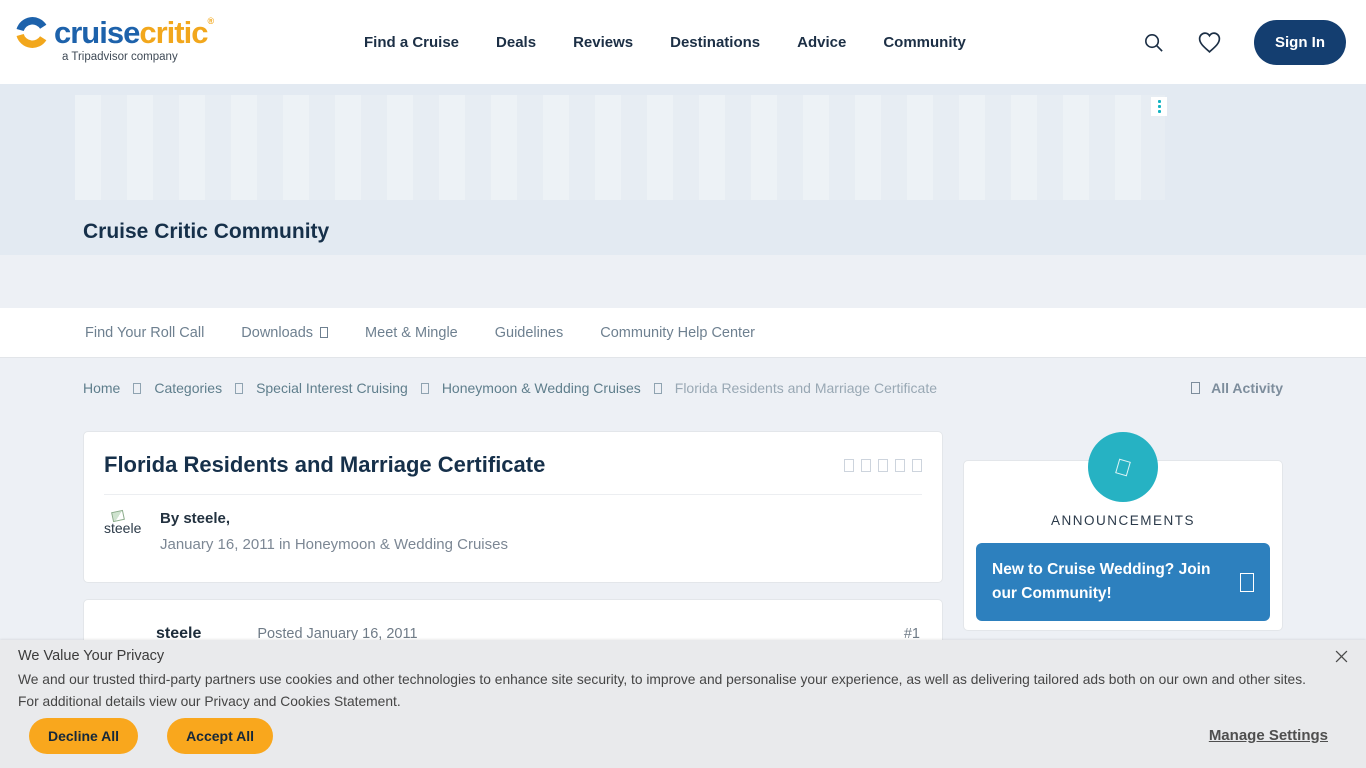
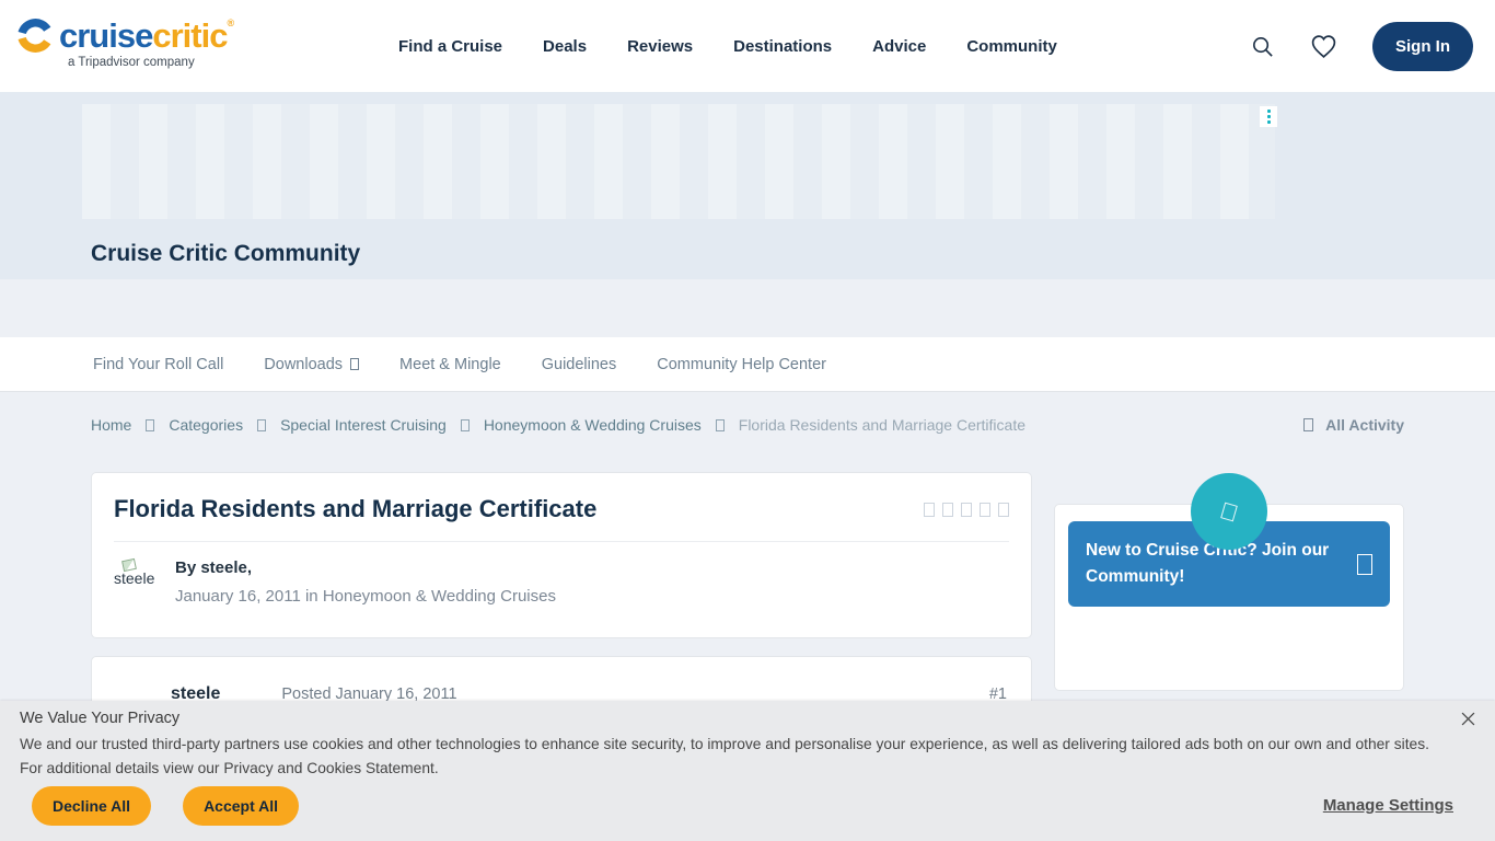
  cruisecritic®
  a Tripadvisor company
  Find a Cruise
  Deals
  Reviews
  Destinations
  Advice
  Community
  Sign In
  Cruise Critic Community
  Find Your Roll Call
  Downloads
  Meet & Mingle
  Guidelines
  Community Help Center
  Home
  Categories
  Special Interest Cruising
  Honeymoon & Wedding Cruises
  Florida Residents and Marriage Certificate
  All Activity
  Florida Residents and Marriage Certificate
  steele
  By steele,
  January 16, 2011 in Honeymoon & Wedding Cruises
  steele
  Posted January 16, 2011
  #1
- ANNOUNCEMENTS
- New to Cruise Wedding? Join our Community!
+ New to Cruise Critic? Join our Community!
  We Value Your Privacy
  We and our trusted third-party partners use cookies and other technologies to enhance site security, to improve and personalise your experience, as well as delivering tailored ads both on our own and other sites. For additional details view our Privacy and Cookies Statement.
  Decline All
  Accept All
  Manage Settings
